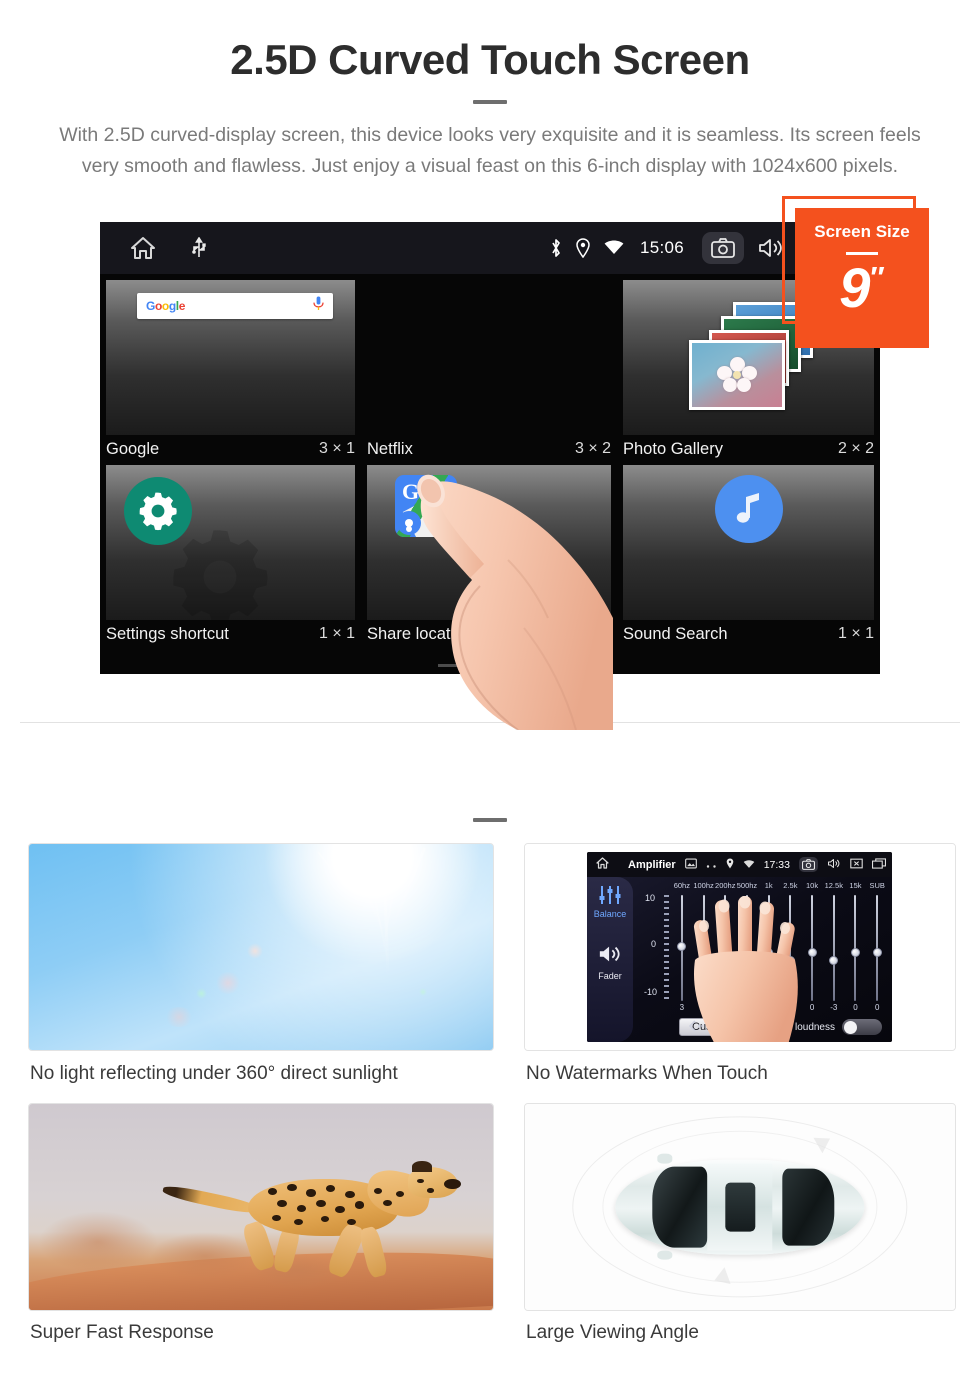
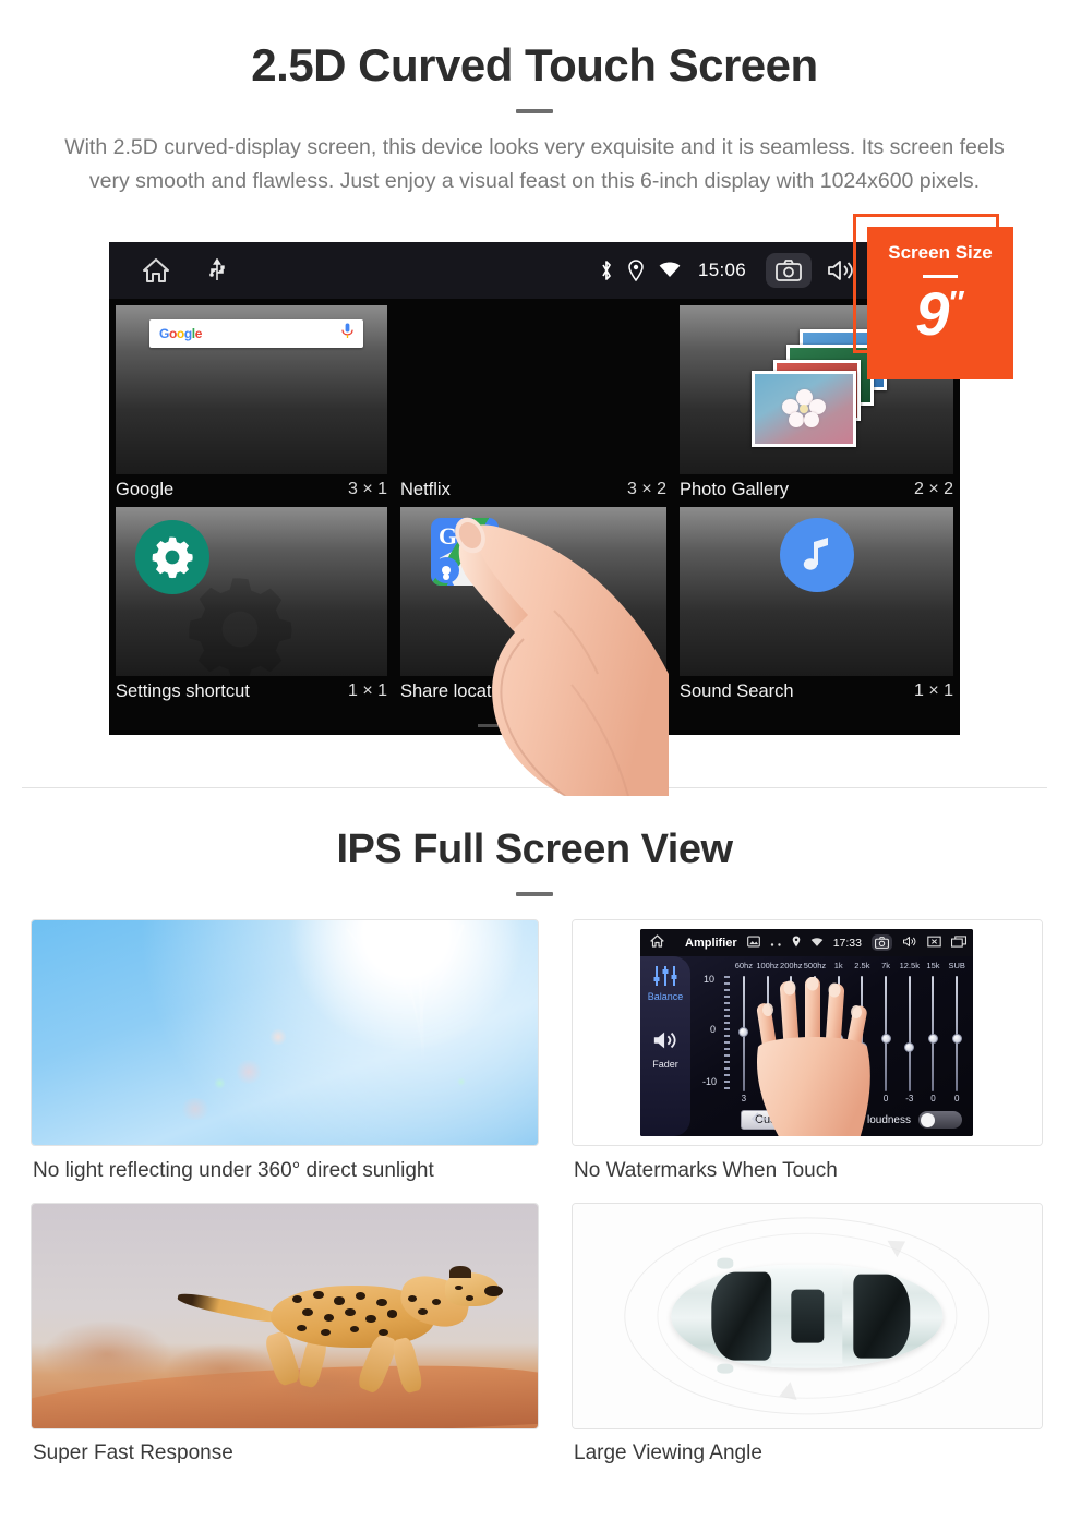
  2.5D Curved Touch Screen
  With 2.5D curved-display screen, this device looks very exquisite and it is seamless. Its screen feels very smooth and flawless. Just enjoy a visual feast on this 6-inch display with 1024x600 pixels.
  15:06
  Google
  Google
  3 × 1
  Netflix
  3 × 2
  Photo Gallery
  2 × 2
  Settings shortcut
  1 × 1
  G
  Share locat
  Sound Search
  1 × 1
  Screen Size
  9″
+ IPS Full Screen View
  No light reflecting under 360° direct sunlight
  Amplifier
  17:33
  Balance
  Fader
  60hz
  100hz
  200hz
  500hz
  1k
  2.5k
- 10k
+ 7k
  12.5k
  15k
  SUB
  10
  0
  -10
  3
  0
  -3
  0
  0
  loudness
  No Watermarks When Touch
  Super Fast Response
  Large Viewing Angle
